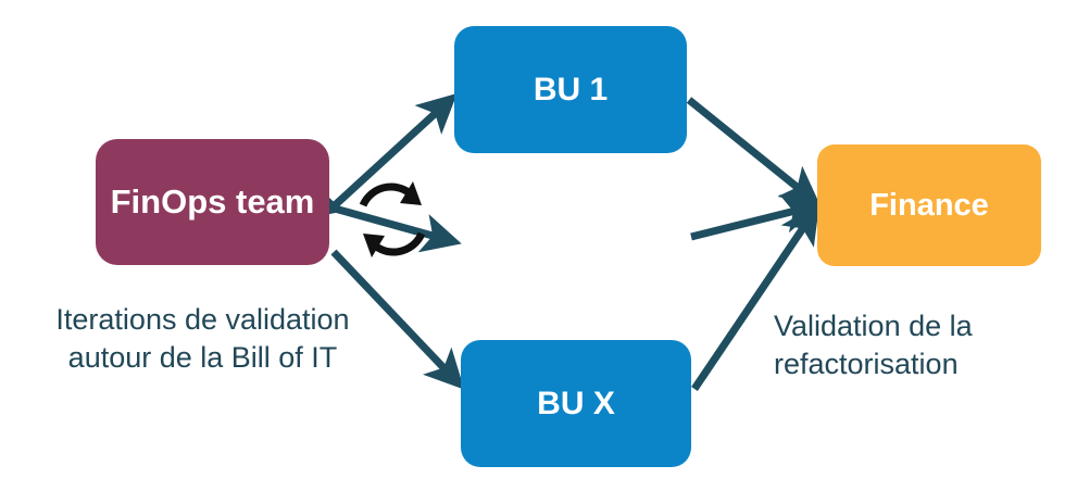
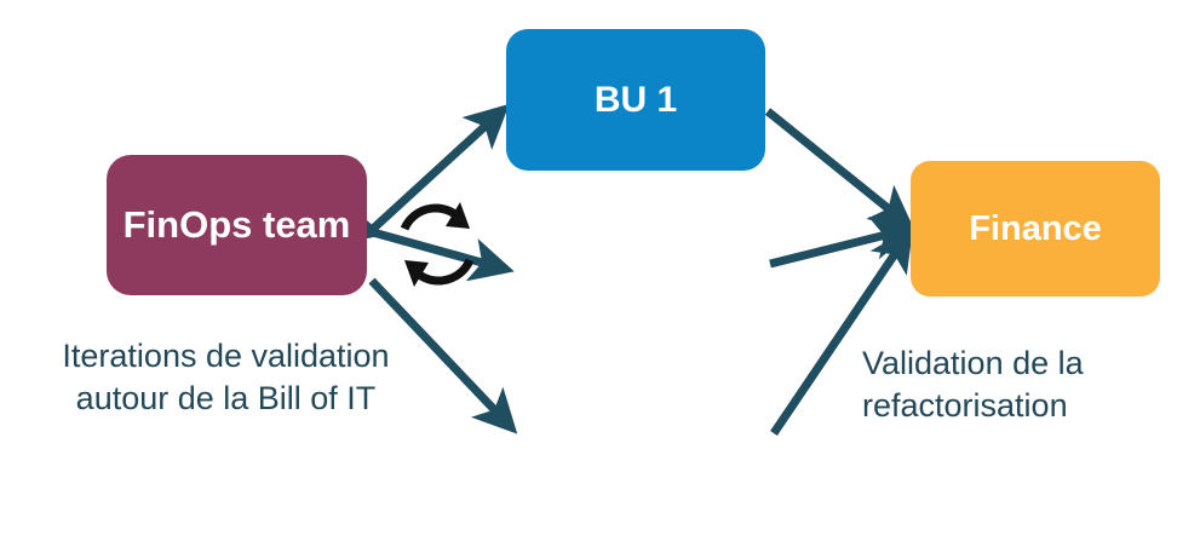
  FinOps team
  BU 1
- BU X
  Finance
  Iterations de validation
  autour de la Bill of IT
  Validation de la
  refactorisation
